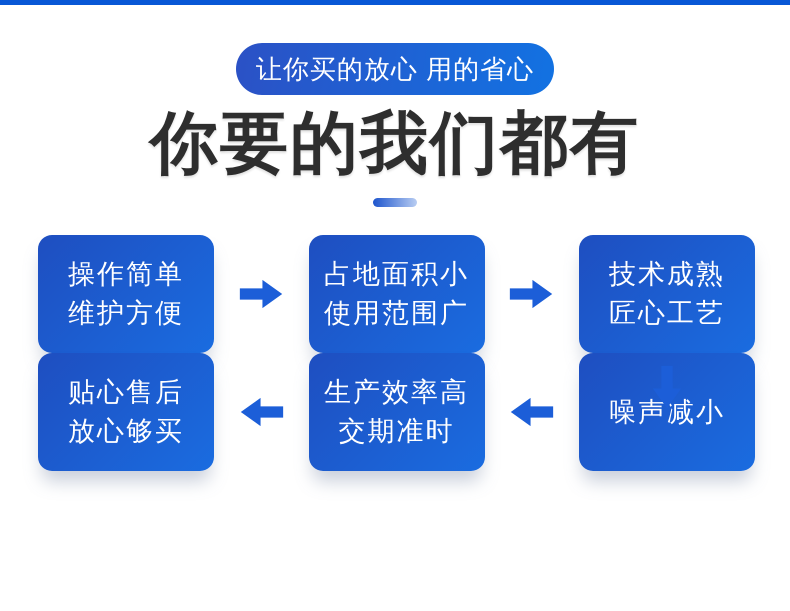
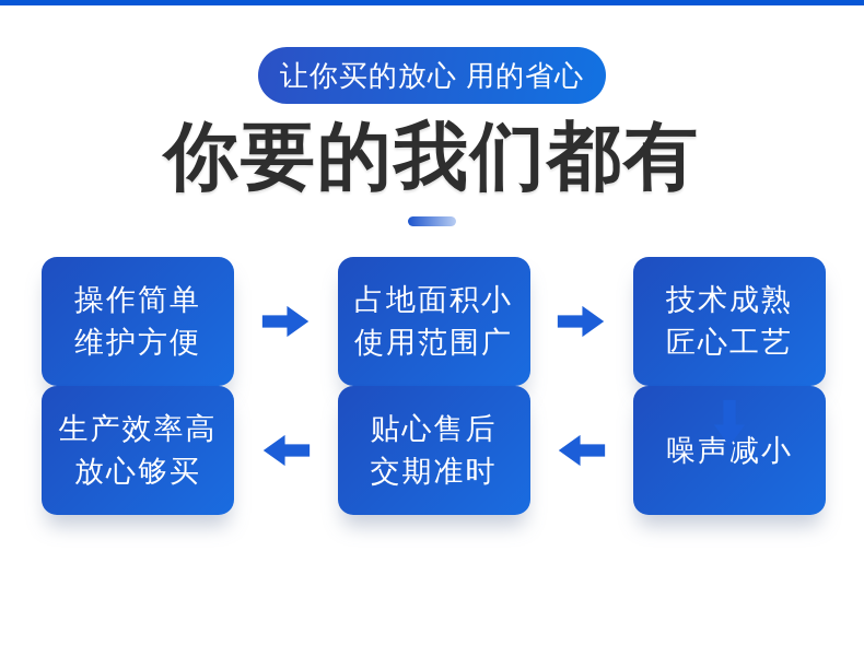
  让你买的放心 用的省心
  你要的我们都有
  操作简单
  维护方便
  占地面积小
  使用范围广
  技术成熟
  匠心工艺
- 贴心售后
+ 生产效率高
  放心够买
- 生产效率高
+ 贴心售后
  交期准时
  噪声减小
